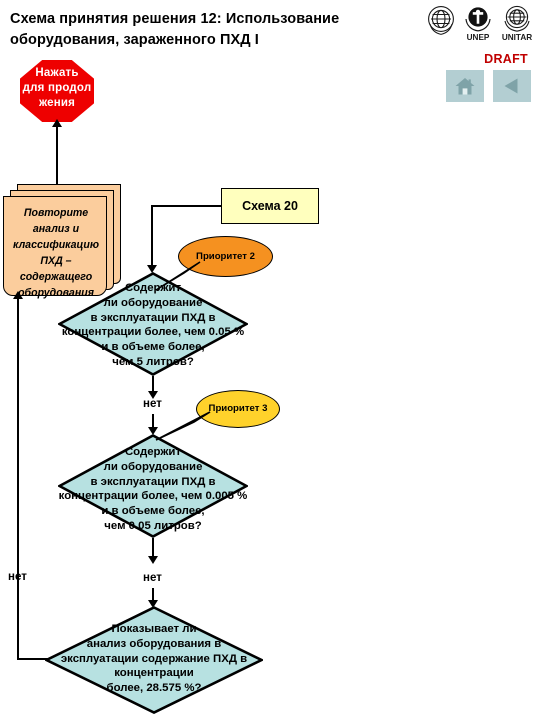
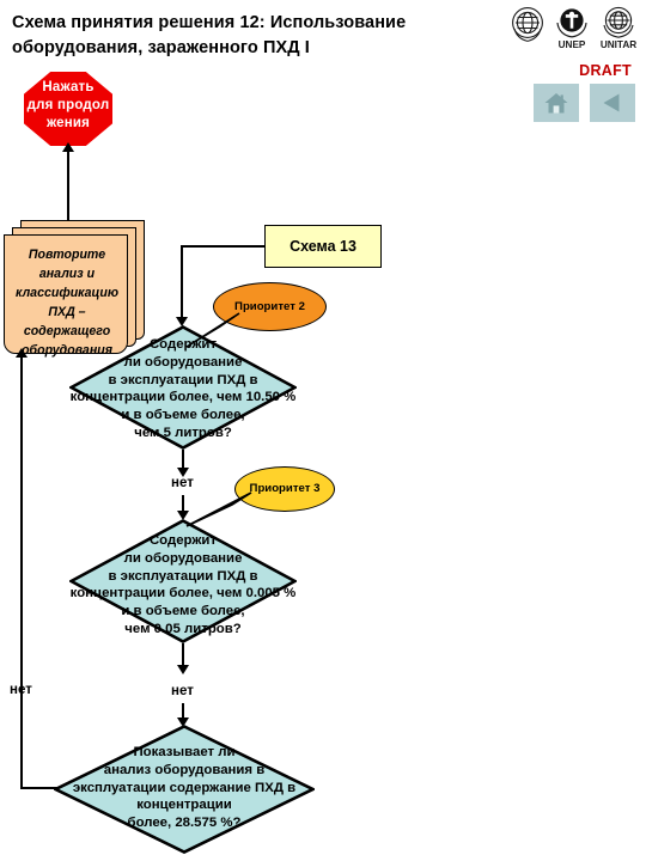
  Схема принятия решения 12: Использование оборудования, зараженного ПХД I
  UNEP
  UNITAR
  DRAFT
  Нажать
  для продол
  жения
  Повторите анализ и классификацию ПХД – содержащего оборудования
- Схема 20
+ Схема 13
  Содержит
  ли оборудование
  в эксплуатации ПХД в
- концентрации более, чем 0.05 %
+ концентрации более, чем 10.50 %
  и в объеме более,
  чем 5 литров?
  Приоритет 2
  нет
  Содержит
  ли оборудование
  в эксплуатации ПХД в
  концентрации более, чем 0.005 %
  и в объеме более,
  чем 0.05 литров?
  Приоритет 3
  нет
  Показывает ли
  анализ оборудования в
  эксплуатации содержание ПХД в
  концентрации
  более, 28.575 %?
  нет
